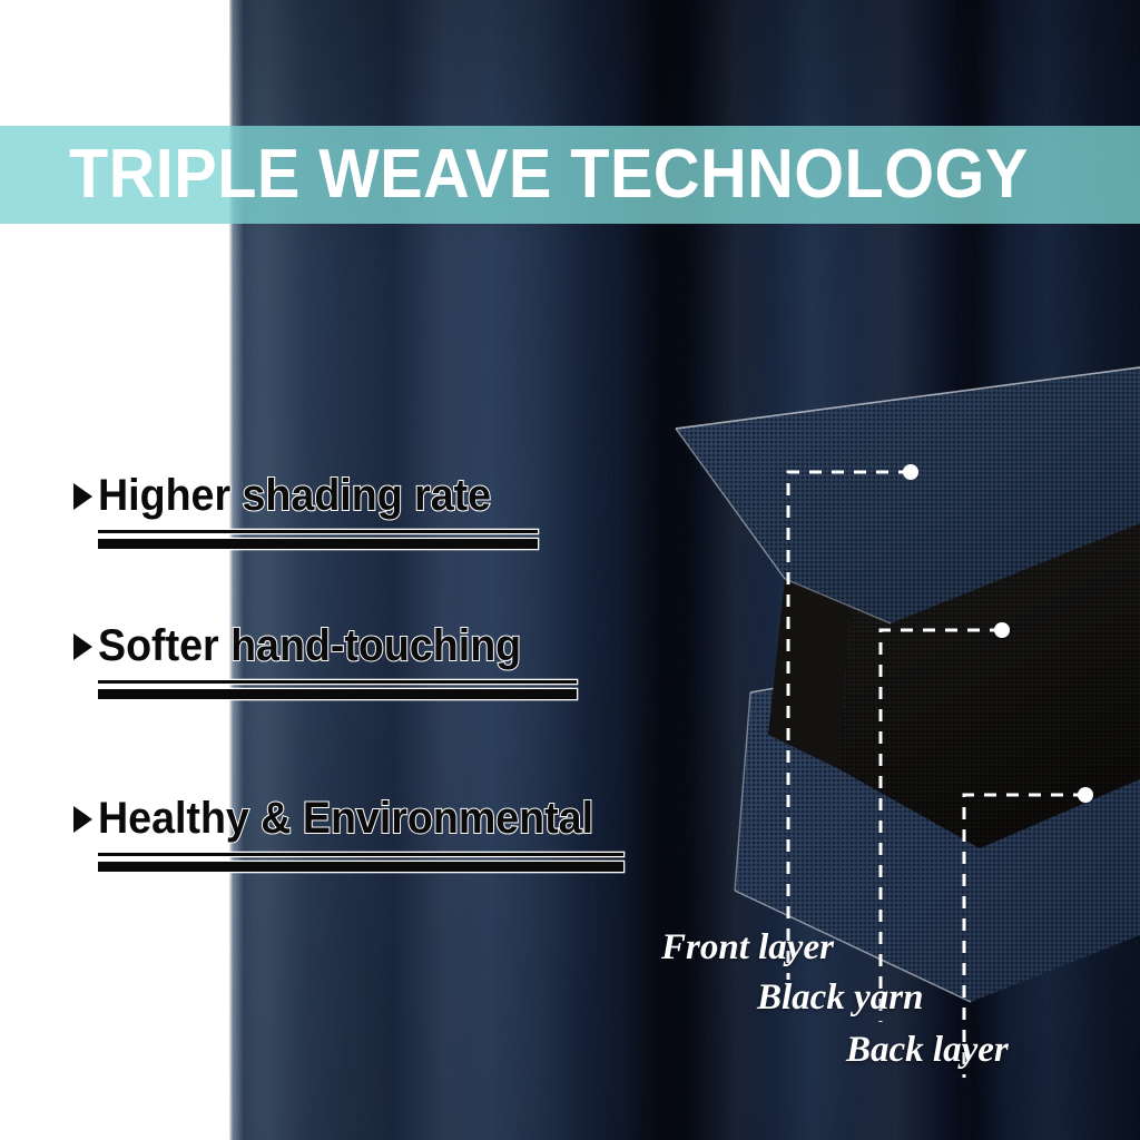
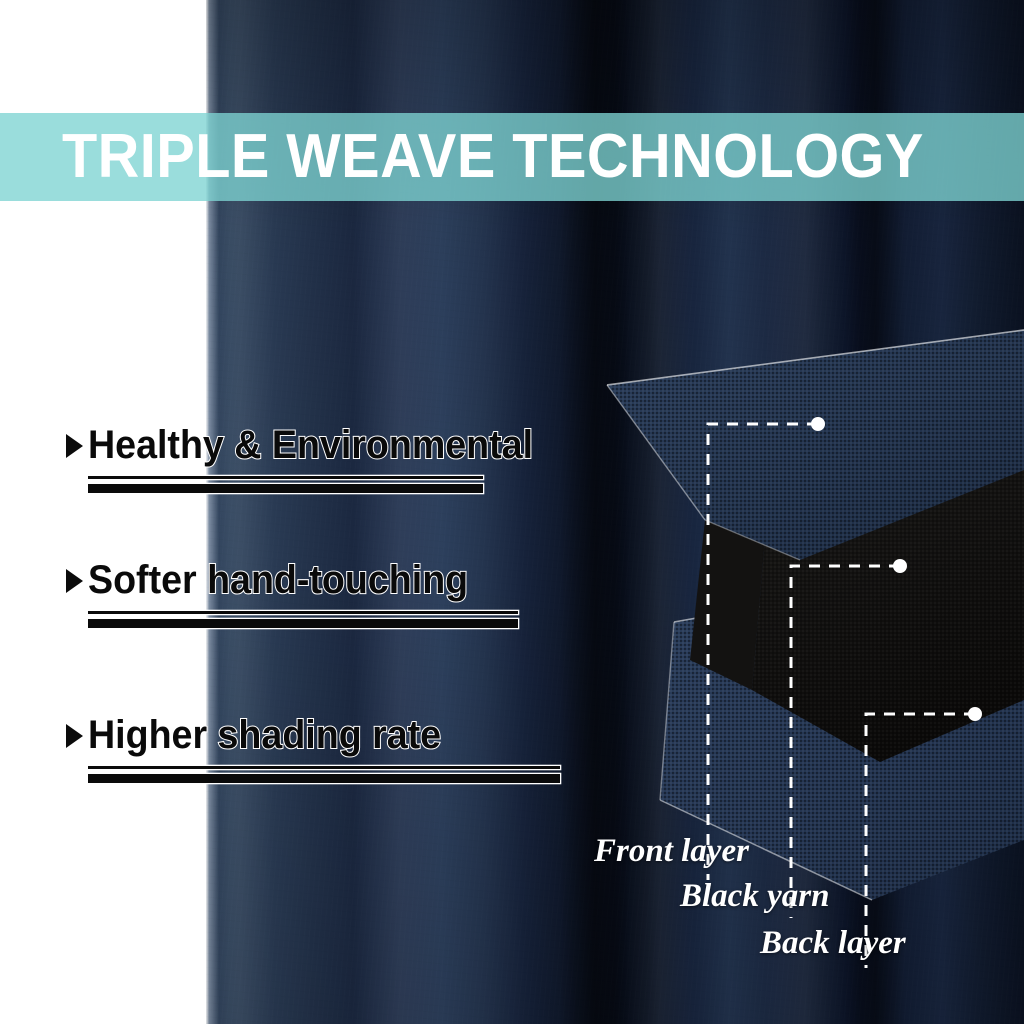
  Front layer
  Black yarn
  Back layer
  TRIPLE WEAVE TECHNOLOGY
- Higher shading rate
+ Healthy & Environmental
  Softer hand-touching
- Healthy & Environmental
+ Higher shading rate
